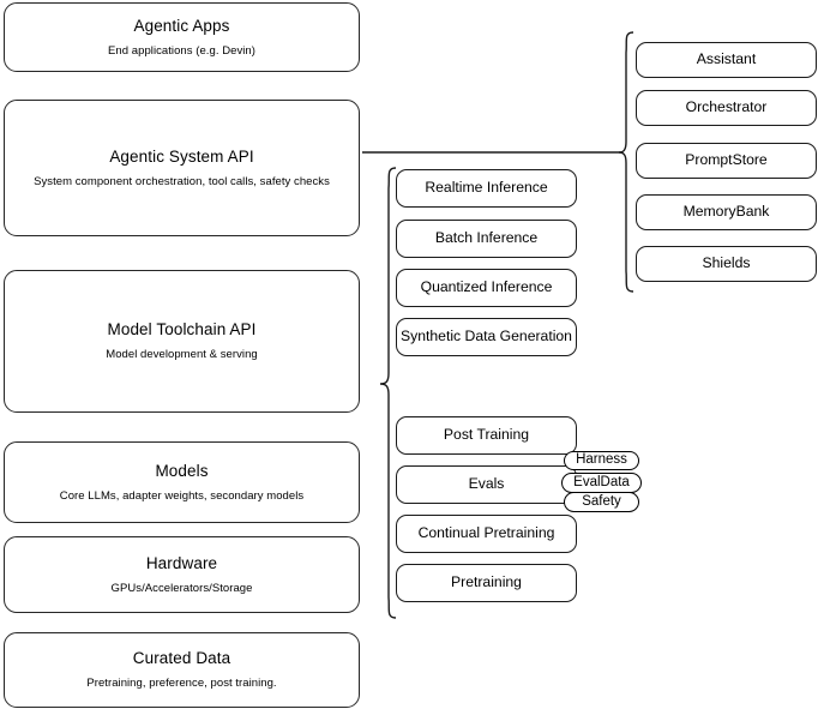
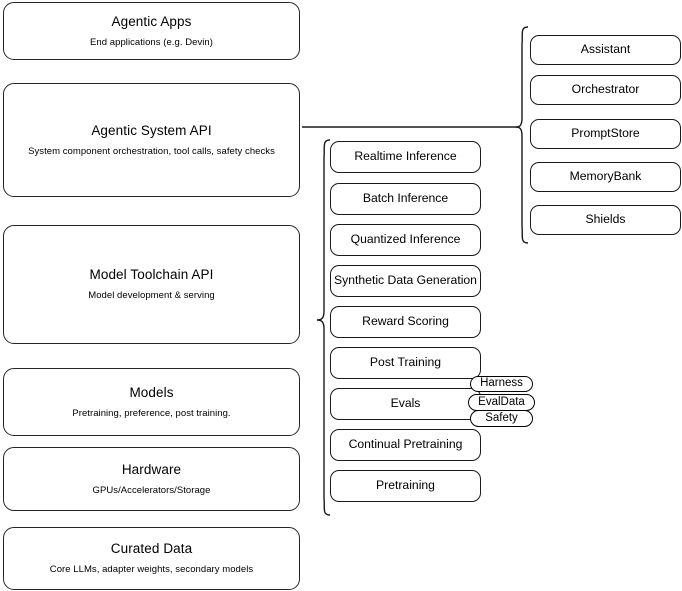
  Agentic Apps
  End applications (e.g. Devin)
  Agentic System API
  System component orchestration, tool calls, safety checks
  Model Toolchain API
  Model development & serving
  Models
- Core LLMs, adapter weights, secondary models
+ Pretraining, preference, post training.
  Hardware
  GPUs/Accelerators/Storage
  Curated Data
- Pretraining, preference, post training.
+ Core LLMs, adapter weights, secondary models
  Realtime Inference
  Batch Inference
  Quantized Inference
  Synthetic Data Generation
+ Reward Scoring
  Post Training
  Evals
  Continual Pretraining
  Pretraining
  Harness
  EvalData
  Safety
  Assistant
  Orchestrator
  PromptStore
  MemoryBank
  Shields
